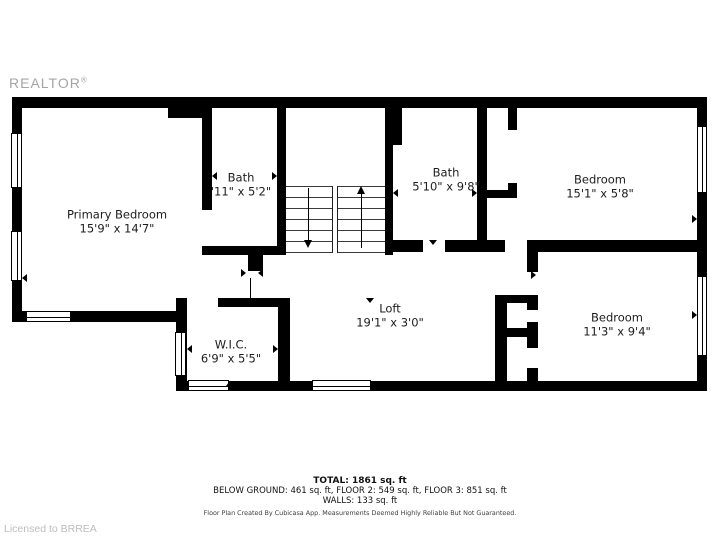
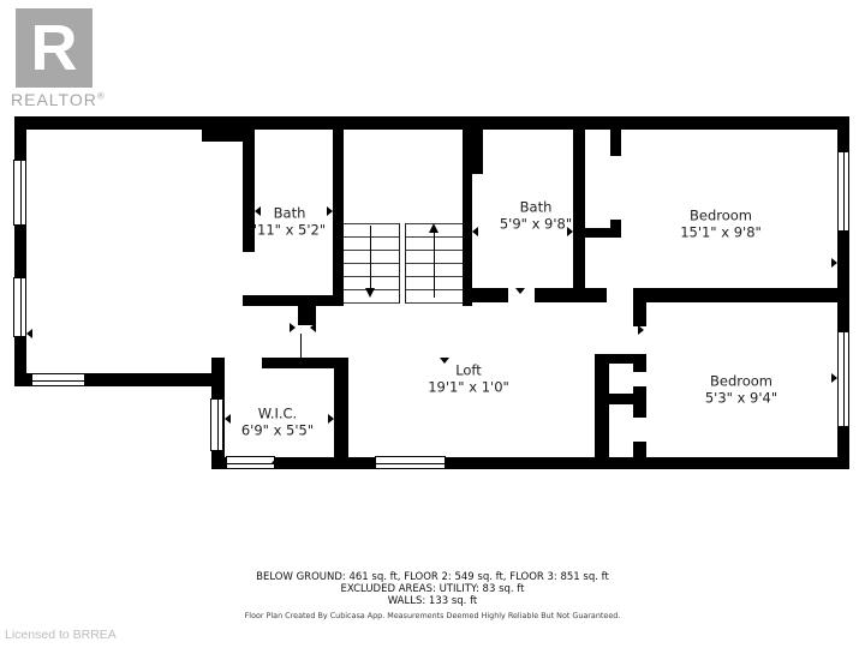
+ R
  REALTOR®
- Primary Bedroom
- 15'9" x 14'7"
  Bath
  '11" x 5'2"
  Bath
- 5'10" x 9'8"
+ 5'9" x 9'8"
  Bedroom
- 15'1" x 5'8"
+ 15'1" x 9'8"
  W.I.C.
  6'9" x 5'5"
  Loft
- 19'1" x 3'0"
+ 19'1" x 1'0"
  Bedroom
- 11'3" x 9'4"
+ 5'3" x 9'4"
- TOTAL: 1861 sq. ft
  BELOW GROUND: 461 sq. ft, FLOOR 2: 549 sq. ft, FLOOR 3: 851 sq. ft
+ EXCLUDED AREAS: UTILITY: 83 sq. ft
  WALLS: 133 sq. ft
  Floor Plan Created By Cubicasa App. Measurements Deemed Highly Reliable But Not Guaranteed.
  Licensed to BRREA
